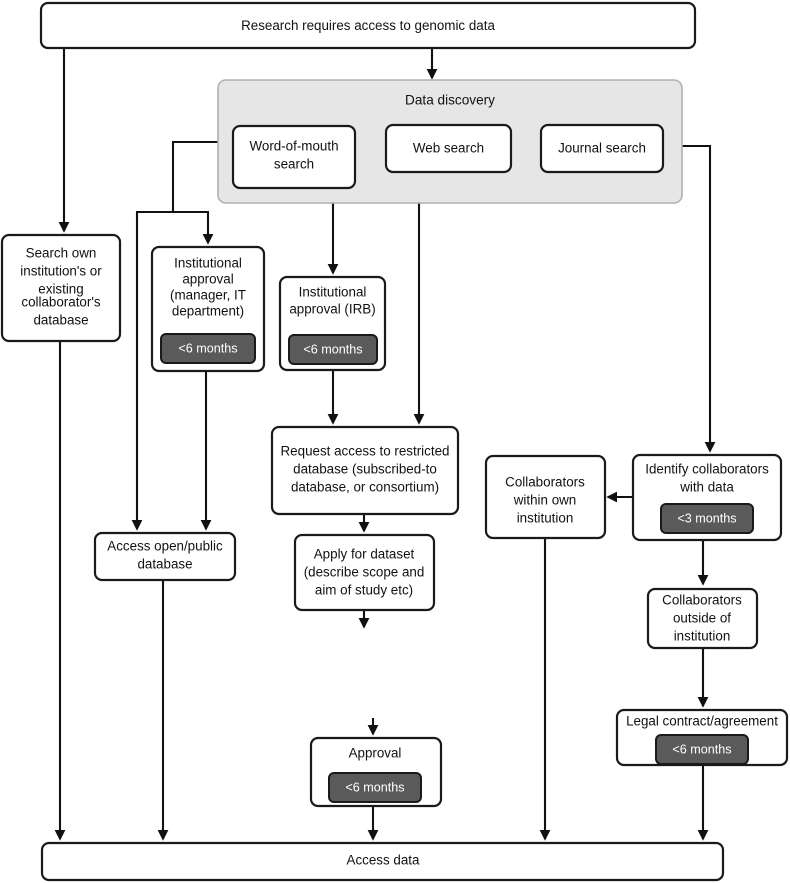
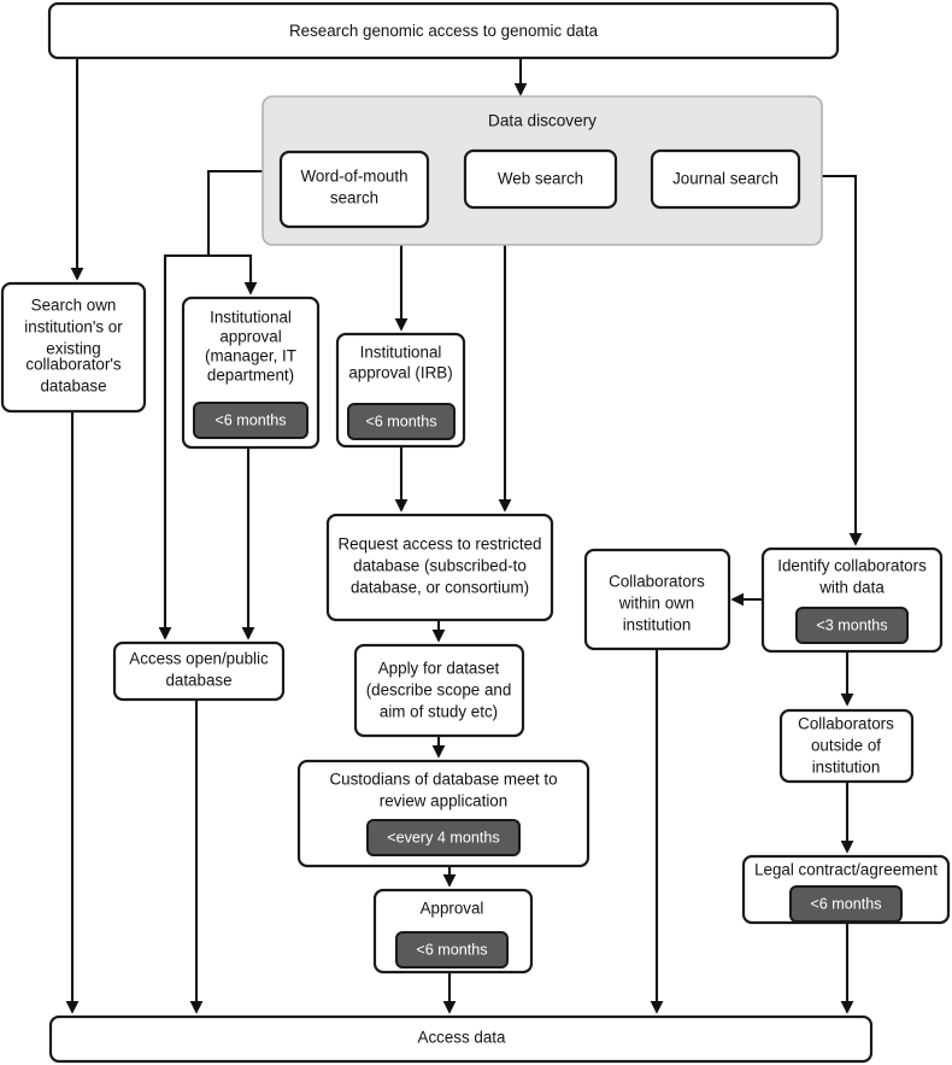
- Research requires access to genomic data
+ Research genomic access to genomic data
  Data discovery
  Word-of-mouth
  search
  Web search
  Journal search
  Search own
  institution's or
  existing
  collaborator's
  database
  Institutional
  approval
  (manager, IT
  department)
  <6 months
  Institutional
  approval (IRB)
  <6 months
  Request access to restricted
  database (subscribed-to
  database, or consortium)
  Access open/public
  database
  Apply for dataset
  (describe scope and
  aim of study etc)
+ Custodians of database meet to
+ review application
+ <every 4 months
  Approval
  <6 months
  Collaborators
  within own
  institution
  Identify collaborators
  with data
  <3 months
  Collaborators
  outside of
  institution
  Legal contract/agreement
  <6 months
  Access data
